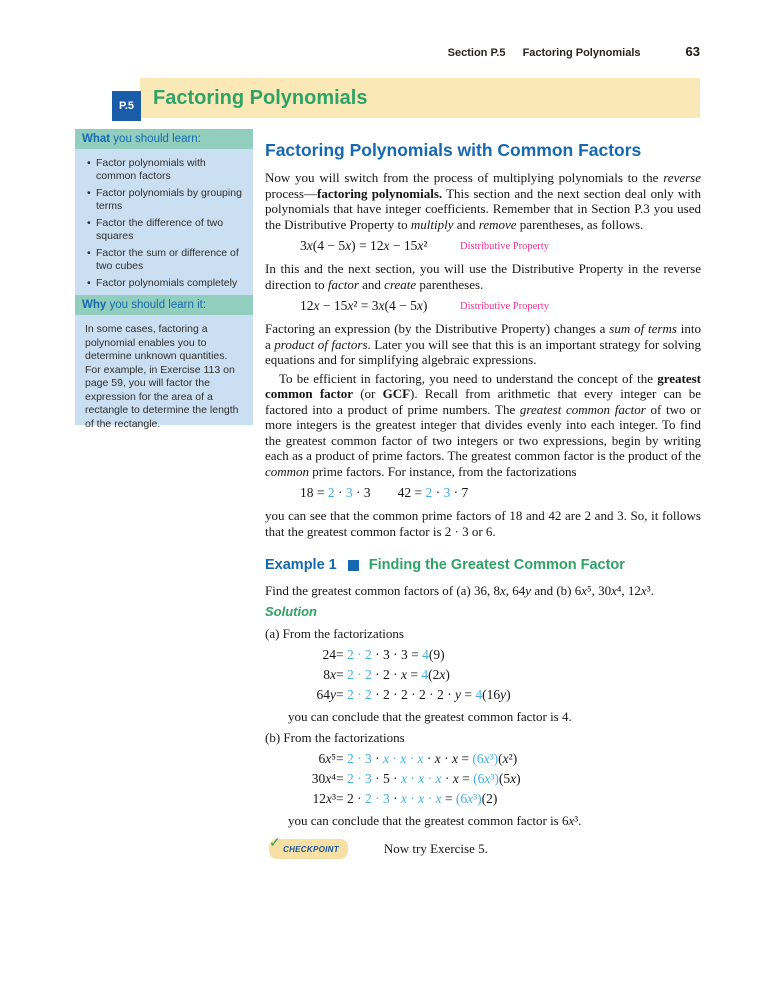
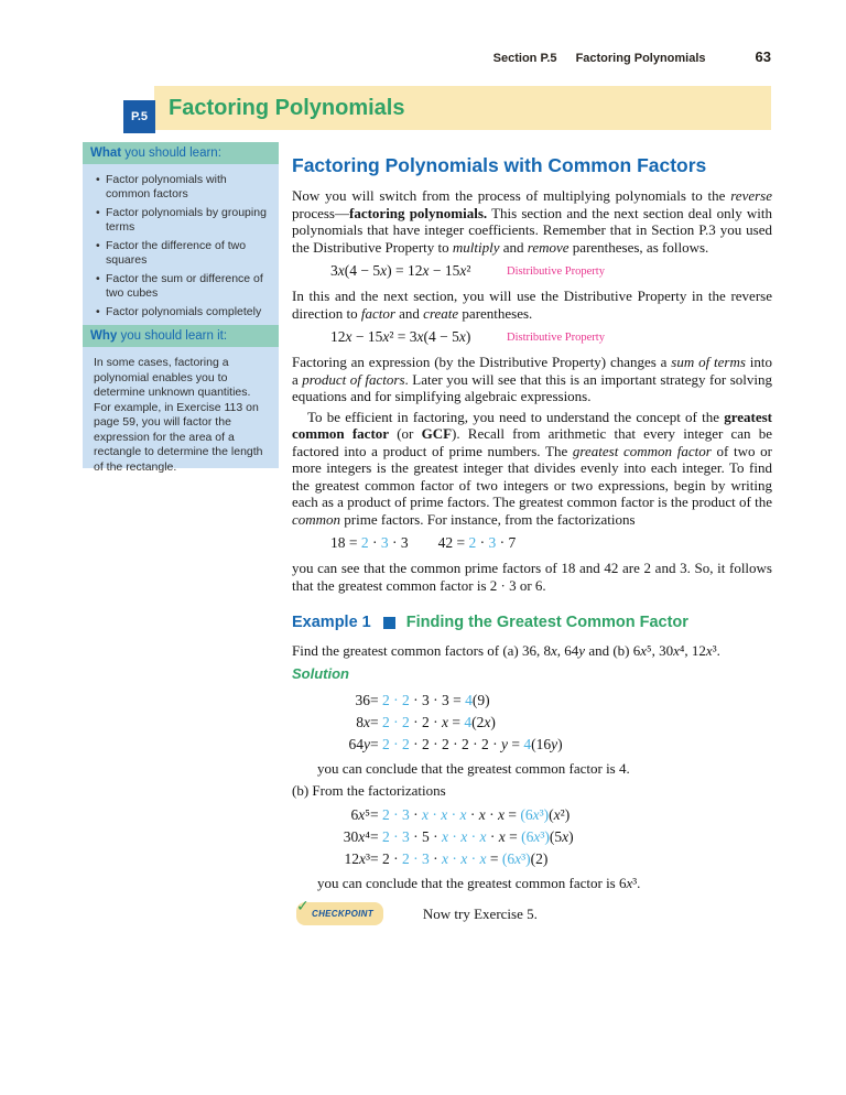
  Section P.5
  Factoring Polynomials
  63
  Factoring Polynomials
  P.5
  What you should learn:
  Factor polynomials with common factors
  Factor polynomials by grouping terms
  Factor the difference of two squares
  Factor the sum or difference of two cubes
  Factor polynomials completely
  Why you should learn it:
  In some cases, factoring a polynomial enables you to determine unknown quantities. For example, in Exercise 113 on page 59, you will factor the expression for the area of a rectangle to determine the length of the rectangle.
  Factoring Polynomials with Common Factors
  Now you will switch from the process of multiplying polynomials to the reverse process—factoring polynomials. This section and the next section deal only with polynomials that have integer coefficients. Remember that in Section P.3 you used the Distributive Property to multiply and remove parentheses, as follows.
  3x(4 − 5x) = 12x − 15x²
  Distributive Property
  In this and the next section, you will use the Distributive Property in the reverse direction to factor and create parentheses.
  12x − 15x² = 3x(4 − 5x)
  Distributive Property
  Factoring an expression (by the Distributive Property) changes a sum of terms into a product of factors. Later you will see that this is an important strategy for solving equations and for simplifying algebraic expressions.
  To be efficient in factoring, you need to understand the concept of the greatest common factor (or GCF). Recall from arithmetic that every integer can be factored into a product of prime numbers. The greatest common factor of two or more integers is the greatest integer that divides evenly into each integer. To find the greatest common factor of two integers or two expressions, begin by writing each as a product of prime factors. The greatest common factor is the product of the common prime factors. For instance, from the factorizations
  18 = 2 · 3 · 3 42 = 2 · 3 · 7
  you can see that the common prime factors of 18 and 42 are 2 and 3. So, it follows that the greatest common factor is 2 · 3 or 6.
  Example 1
  Finding the Greatest Common Factor
  Find the greatest common factors of (a) 36, 8x, 64y and (b) 6x⁵, 30x⁴, 12x³.
  Solution
- (a) From the factorizations
- 24
+ 36
  = 2 · 2 · 3 · 3 = 4(9)
  8x
  = 2 · 2 · 2 · x = 4(2x)
  64y
  = 2 · 2 · 2 · 2 · 2 · 2 · y = 4(16y)
  you can conclude that the greatest common factor is 4.
  (b) From the factorizations
  6x⁵
  = 2 · 3 · x · x · x · x · x = (6x³)(x²)
  30x⁴
  = 2 · 3 · 5 · x · x · x · x = (6x³)(5x)
  12x³
  = 2 · 2 · 3 · x · x · x = (6x³)(2)
  you can conclude that the greatest common factor is 6x³.
  ✓
  CHECKPOINT
  Now try Exercise 5.
